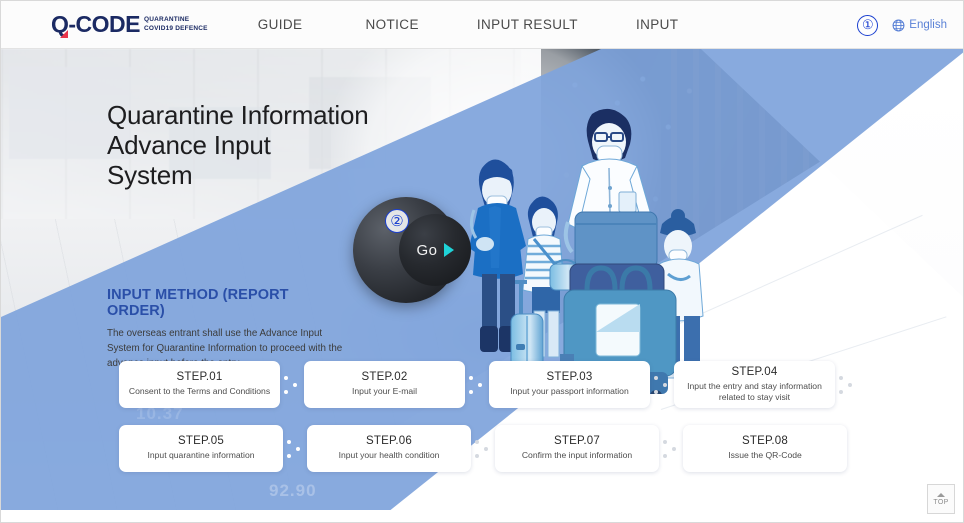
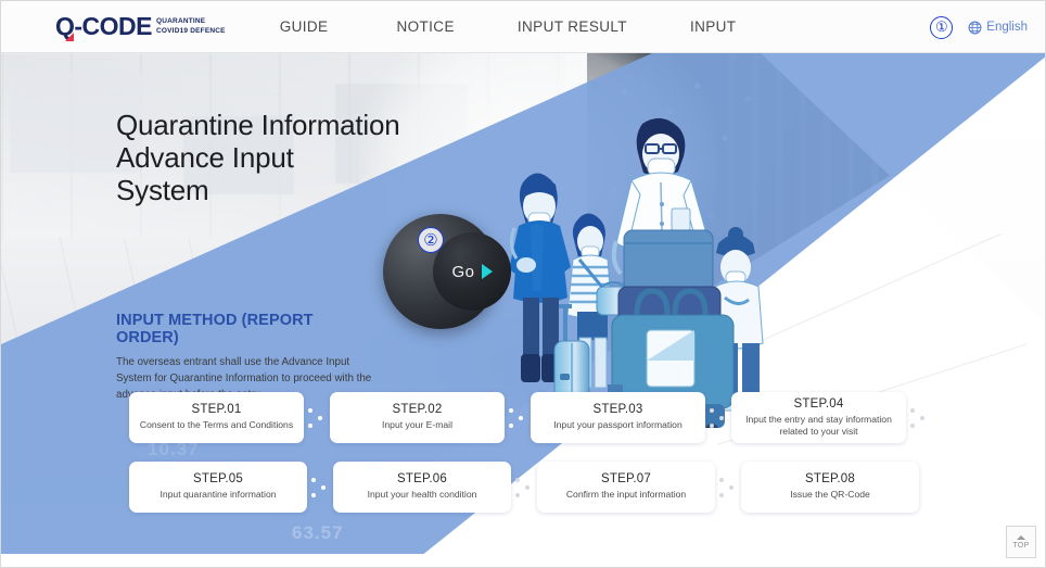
- 92.90
+ 63.57
  10.37
  Quarantine Information
  Advance Input
  System
  ②
  Go
  INPUT METHOD (REPORT ORDER)
  The overseas entrant shall use the Advance Input System for Quarantine Information to proceed with the ad
  STEP.01
  Consent to the Terms and Conditions
  STEP.02
  Input your E-mail
  STEP.03
  Input your passport information
  STEP.04
- Input the entry and stay information related to stay visit
+ Input the entry and stay information related to your visit
  STEP.05
  Input quarantine information
  STEP.06
  Input your health condition
  STEP.07
  Confirm the input information
  STEP.08
  Issue the QR-Code
  Q-CODE
  GUIDE
  NOTICE
  INPUT RESULT
  INPUT
  ①
  English
